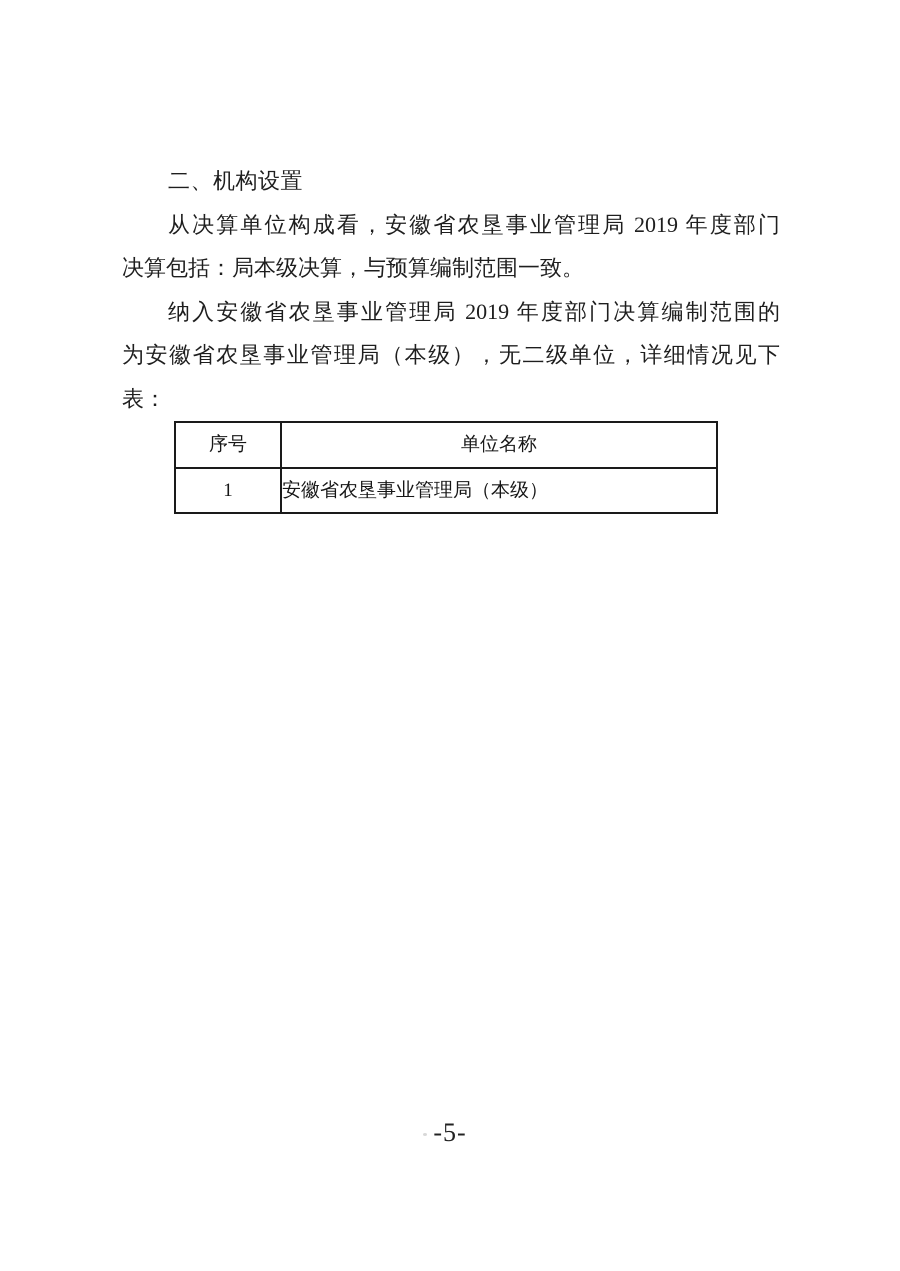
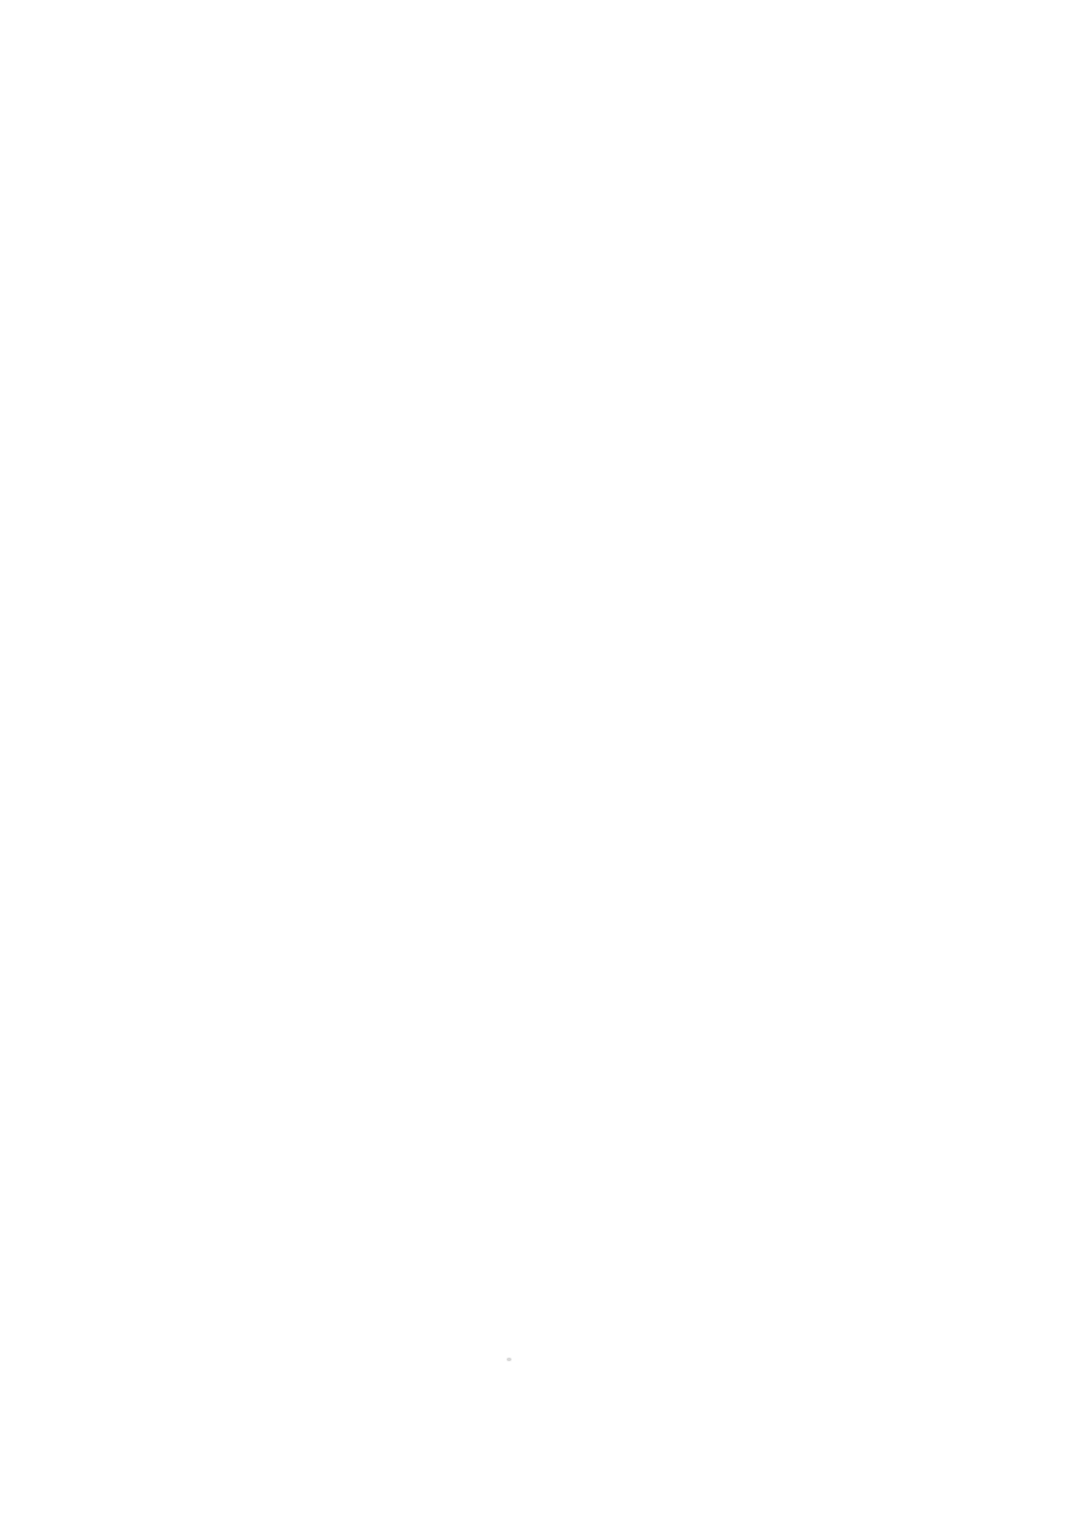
- 二、机构设置
- 从决算单位构成看，安徽省农垦事业管理局 2019 年度部门
- 决算包括：局本级决算，与预算编制范围一致。
- 纳入安徽省农垦事业管理局 2019 年度部门决算编制范围的
- 为安徽省农垦事业管理局（本级），无二级单位，详细情况见下
- 表：
- 序号	单位名称
- 1	安徽省农垦事业管理局（本级）
- -5-
